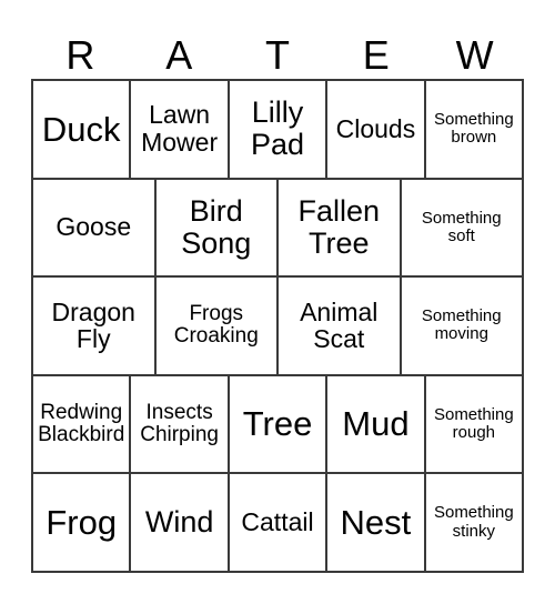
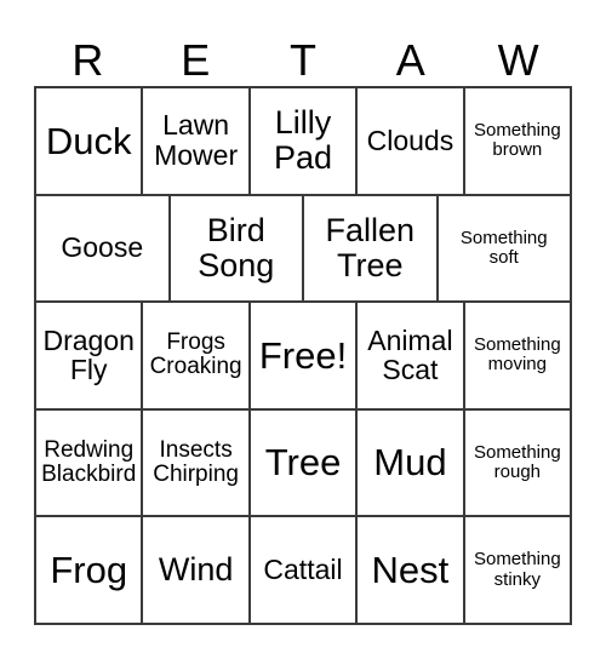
  R
- A
+ E
  T
- E
+ A
  W
  Duck
  Lawn
  Mower
  Lilly
  Pad
  Clouds
  Something
  brown
  Goose
  Bird
  Song
  Fallen
  Tree
  Something
  soft
  Dragon
  Fly
  Frogs
  Croaking
+ Free!
  Animal
  Scat
  Something
  moving
  Redwing
  Blackbird
  Insects
  Chirping
  Tree
  Mud
  Something
  rough
  Frog
  Wind
  Cattail
  Nest
  Something
  stinky
